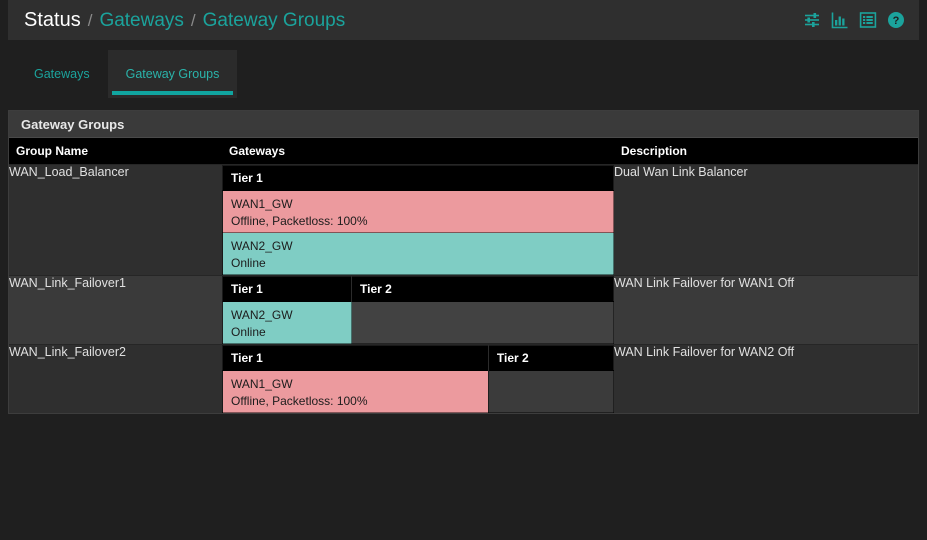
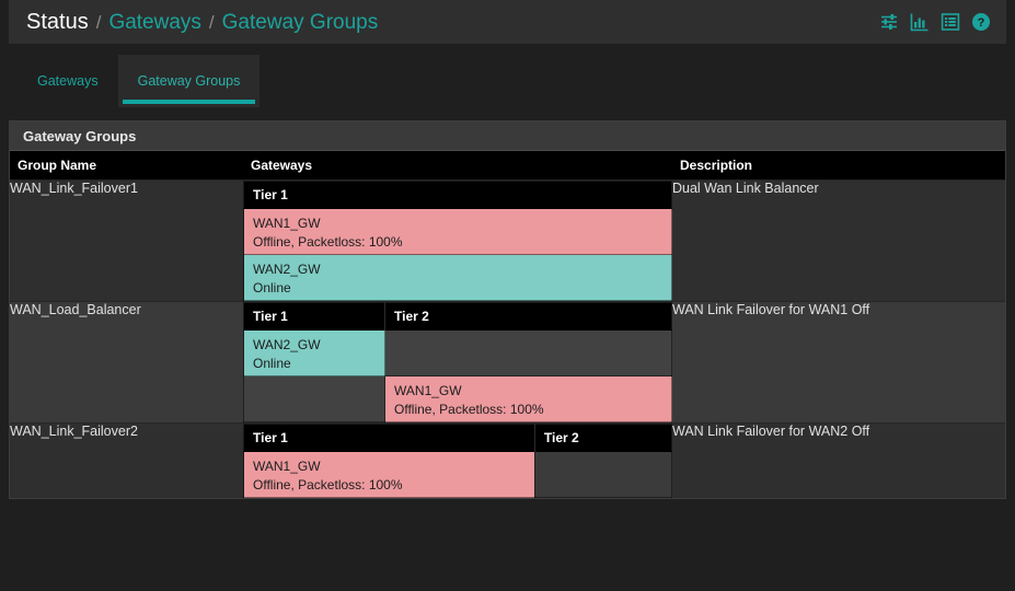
  Status
  /
  Gateways
  /
  Gateway Groups
  ?
  Gateways
  Gateway Groups
  Gateway Groups
  Group Name	Gateways	Description
- WAN_Load_Balancer
+ WAN_Link_Failover1
  Tier 1
  WAN1_GW Offline, Packetloss: 100%
  WAN2_GW Online
  		Dual Wan Link Balancer
- WAN_Link_Failover1
+ WAN_Load_Balancer
  Tier 1	Tier 2
  WAN2_GW Online
+ 	WAN1_GW Offline, Packetloss: 100%
  		WAN Link Failover for WAN1 Off
  WAN_Link_Failover2
  Tier 1	Tier 2
  WAN1_GW Offline, Packetloss: 100%
  		WAN Link Failover for WAN2 Off
